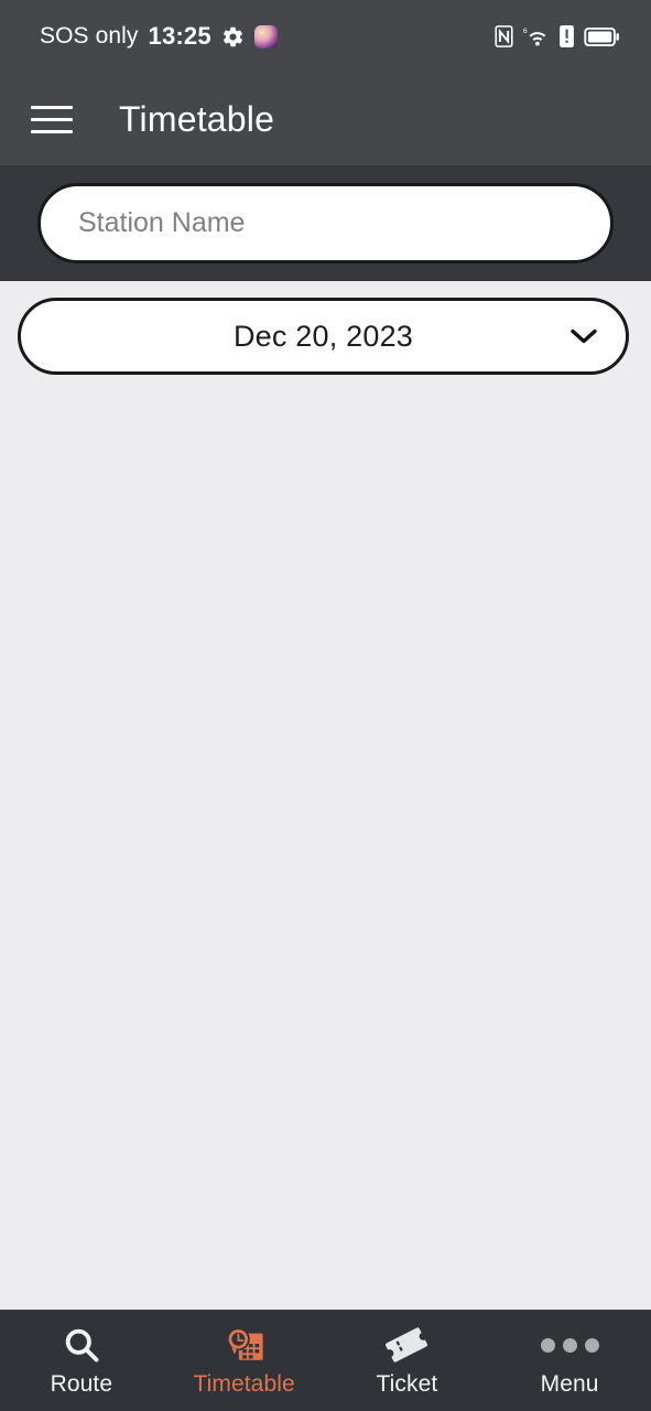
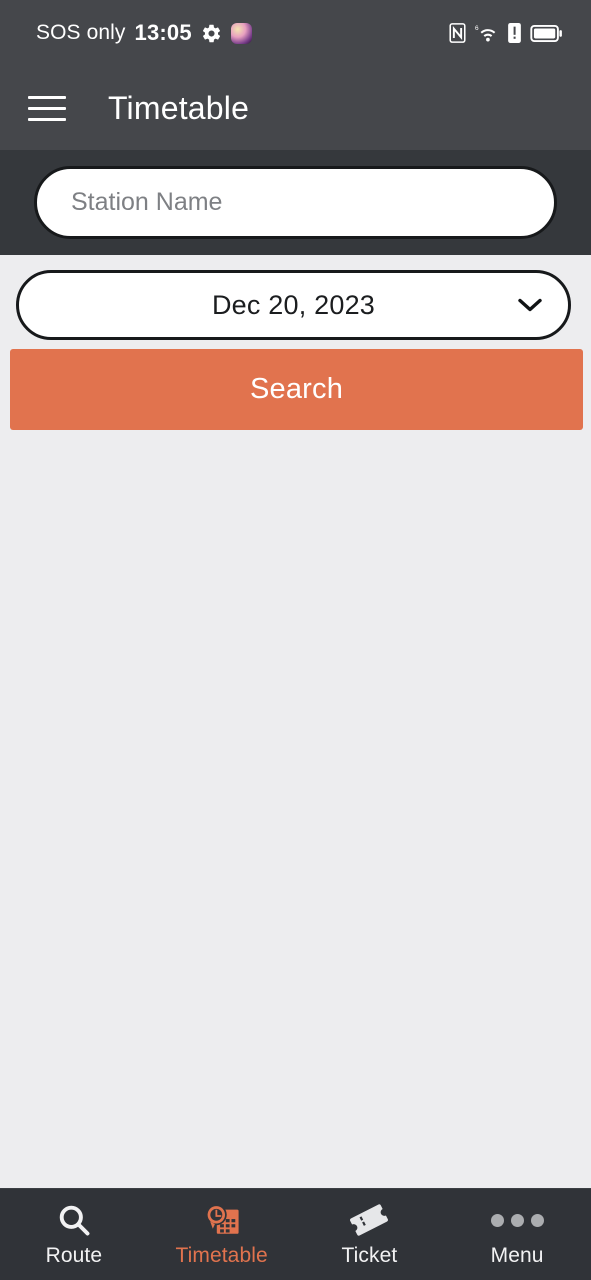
  SOS only
- 13:25
+ 13:05
  Timetable
  Station Name
  Dec 20, 2023
+ Search
  Route
  Timetable
  Ticket
  Menu
